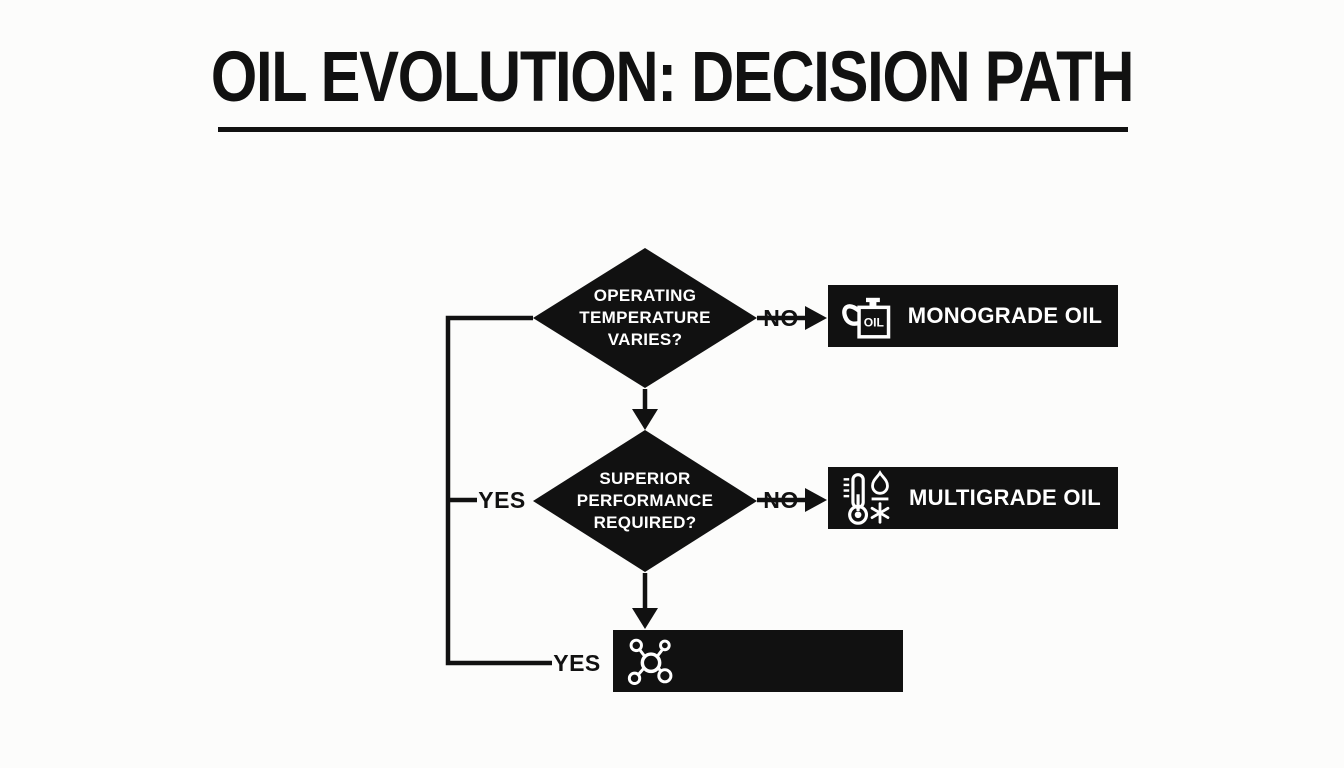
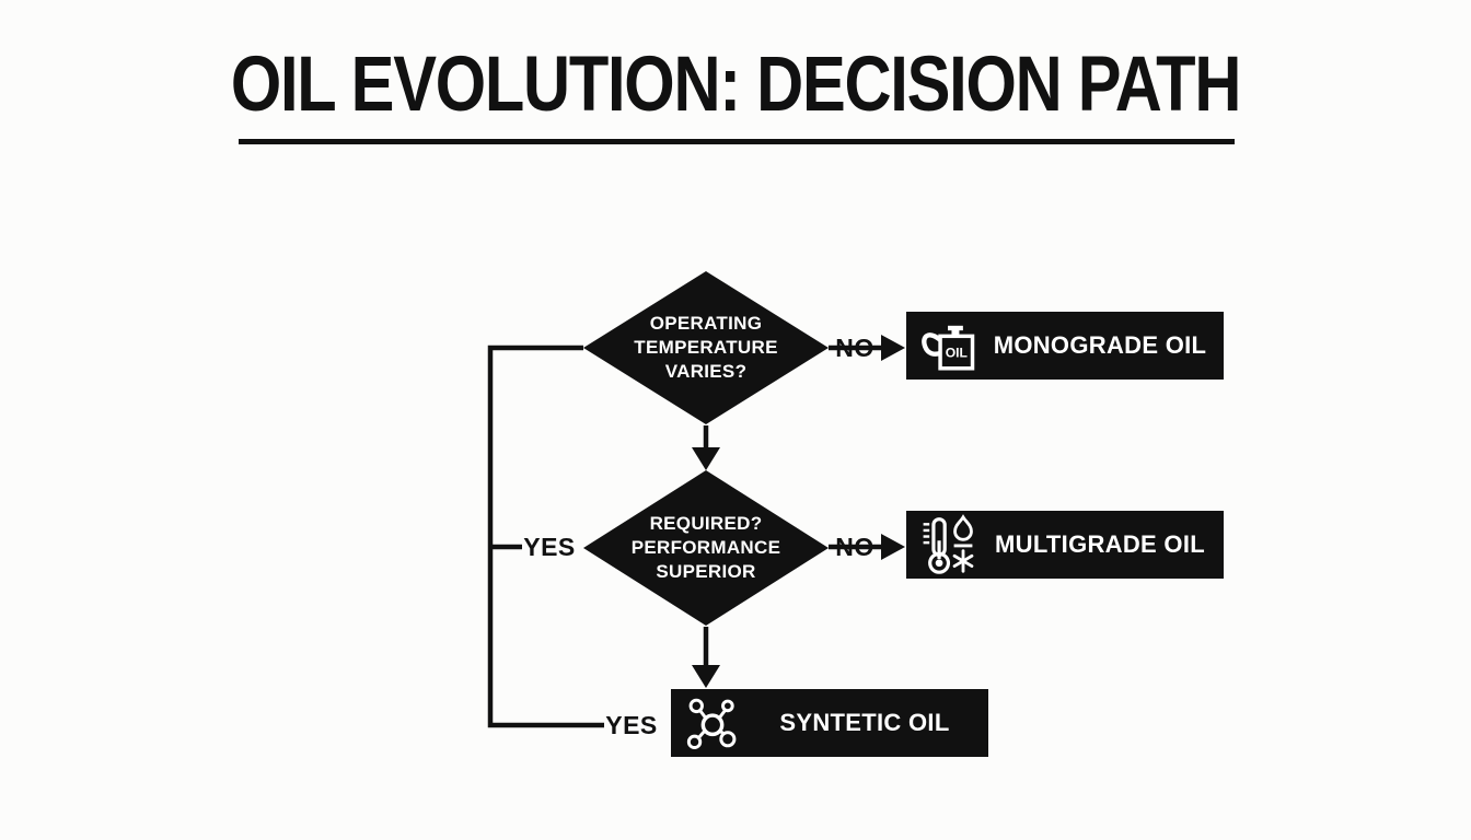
  OIL EVOLUTION: DECISION PATH
  OPERATING
  TEMPERATURE
  VARIES?
- SUPERIOR
+ REQUIRED?
  PERFORMANCE
- REQUIRED?
+ SUPERIOR
  OIL
  MONOGRADE OIL
  MULTIGRADE OIL
+ SYNTETIC OIL
  NO
  NO
  YES
  YES
